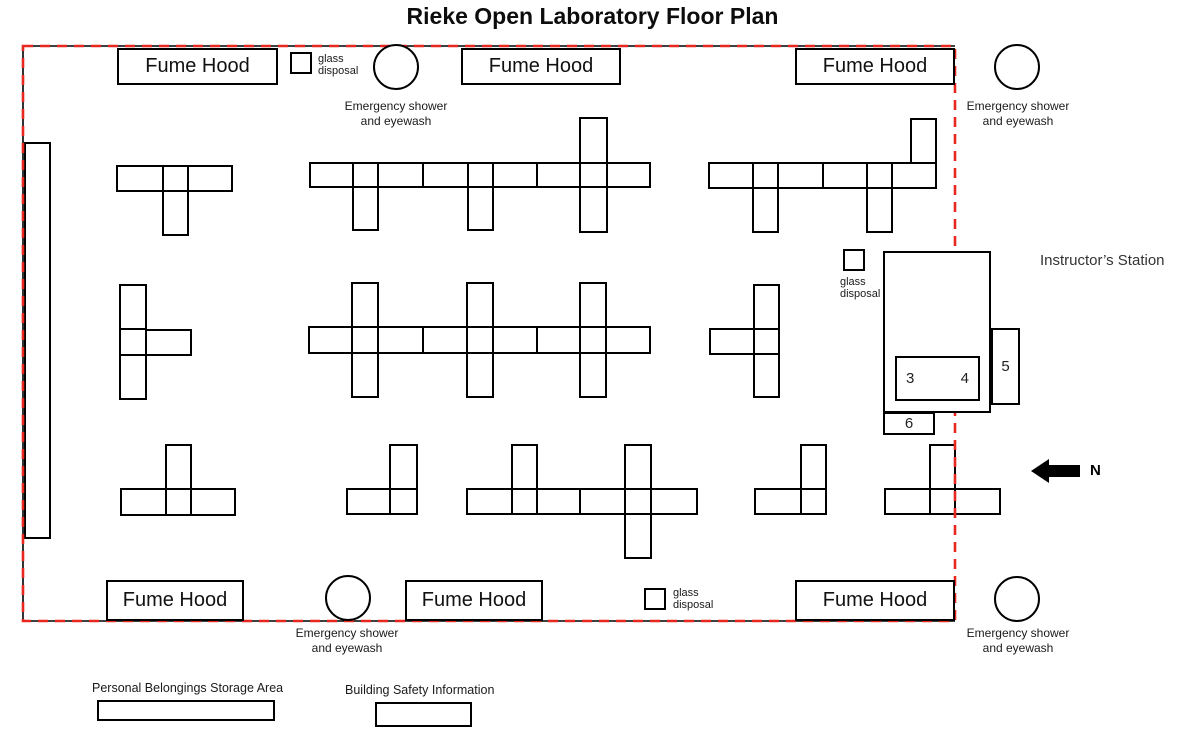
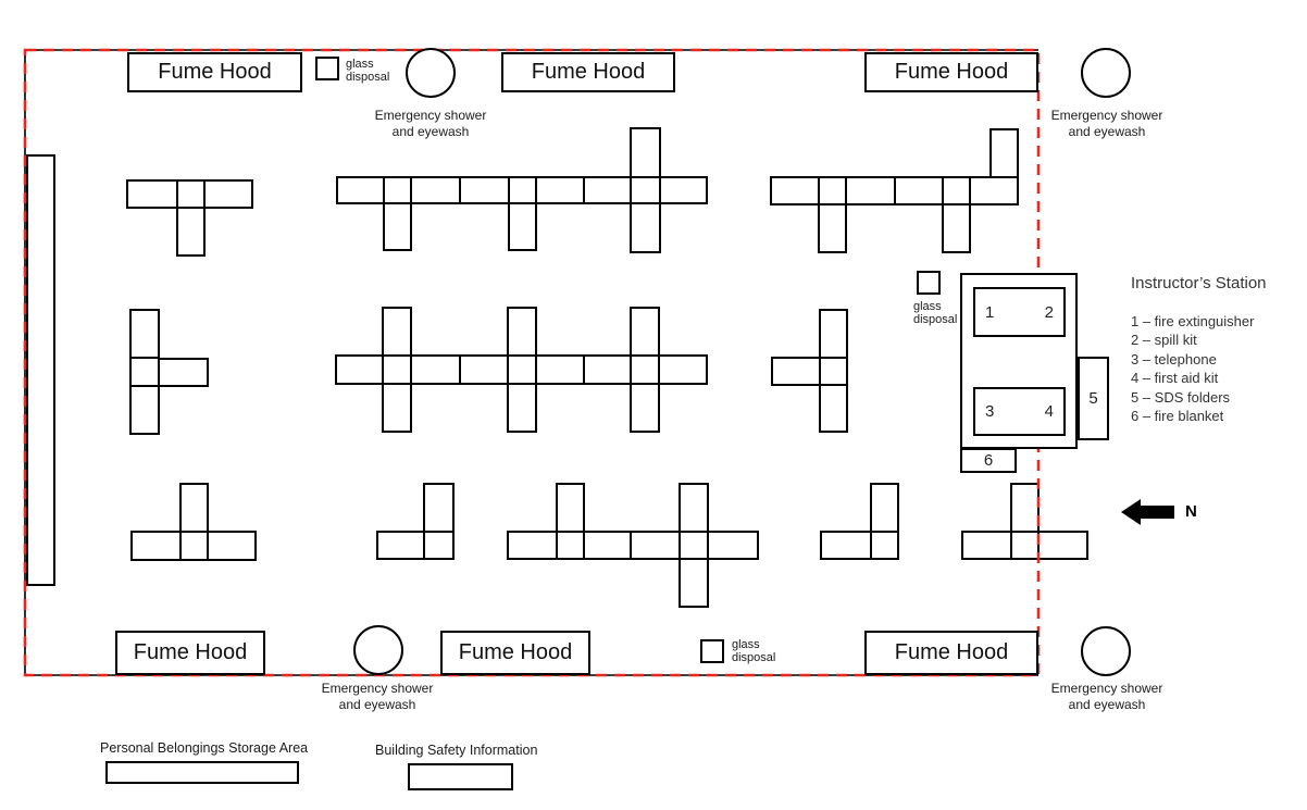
- Rieke Open Laboratory Floor Plan
  Fume Hood
  Fume Hood
  Fume Hood
  Fume Hood
  Fume Hood
  Fume Hood
  glass
  disposal
  glass
  disposal
  glass
  disposal
  Emergency shower
  and eyewash
  Emergency shower
  and eyewash
  Emergency shower
  and eyewash
  Emergency shower
  and eyewash
+ 1
+ 2
  3
  4
  5
  6
  Instructor’s Station
+ 1 – fire extinguisher
+ 2 – spill kit
+ 3 – telephone
+ 4 – first aid kit
+ 5 – SDS folders
+ 6 – fire blanket
  N
  Personal Belongings Storage Area
  Building Safety Information
